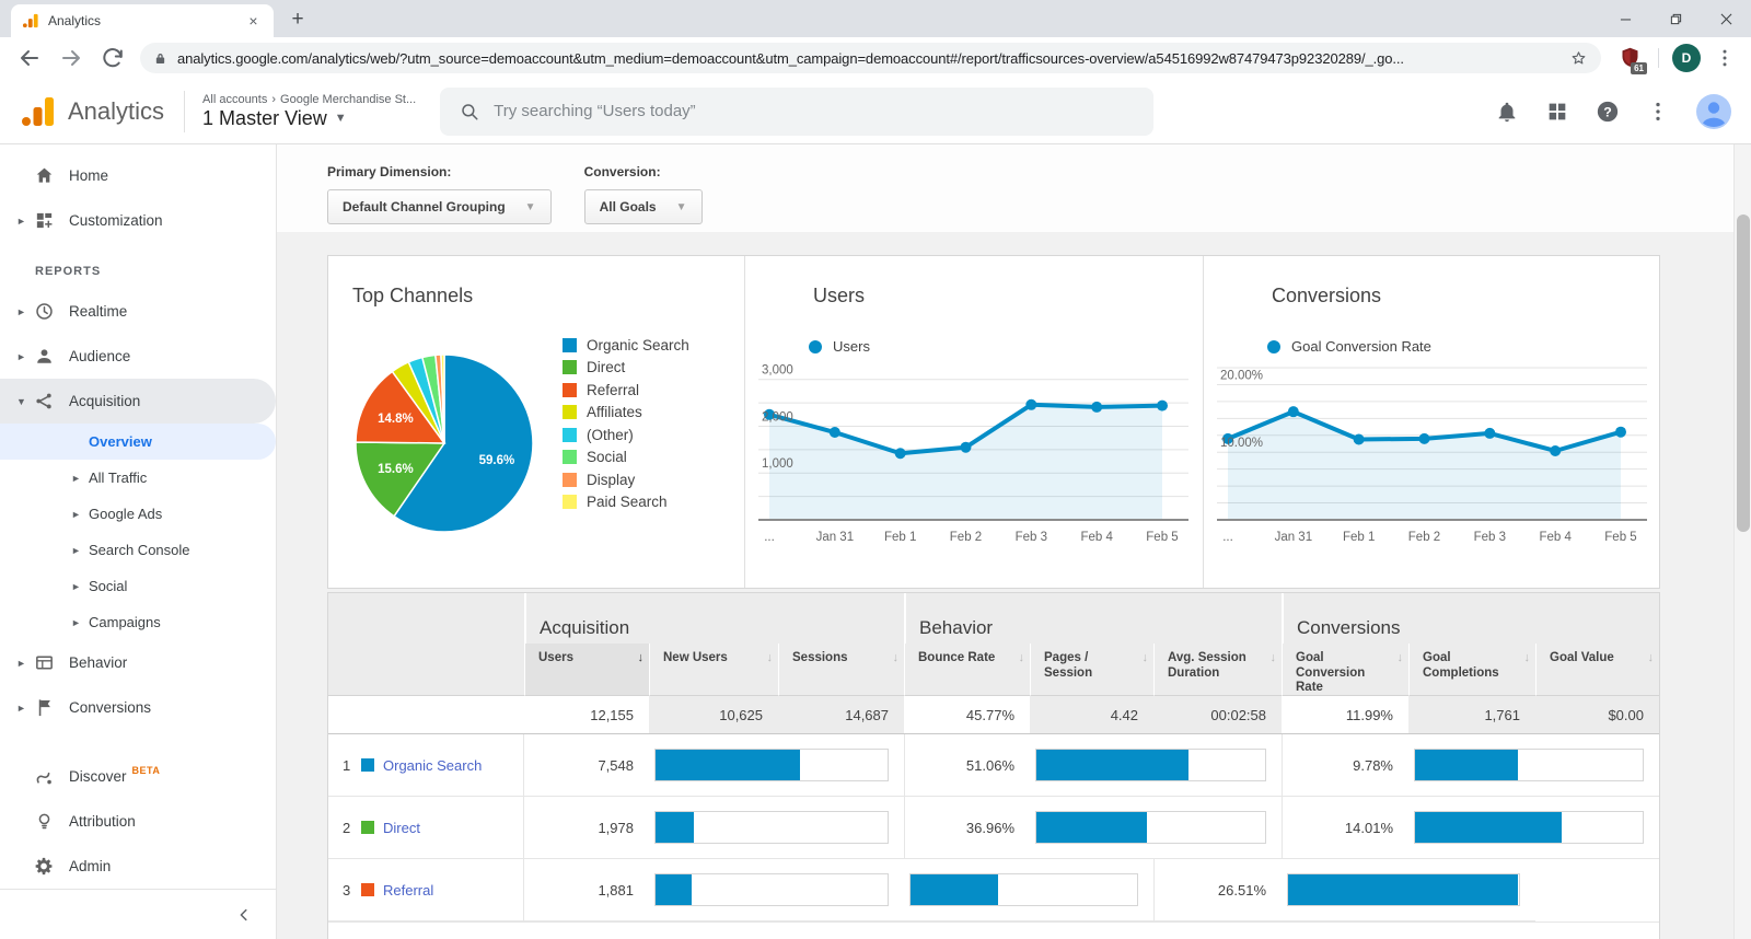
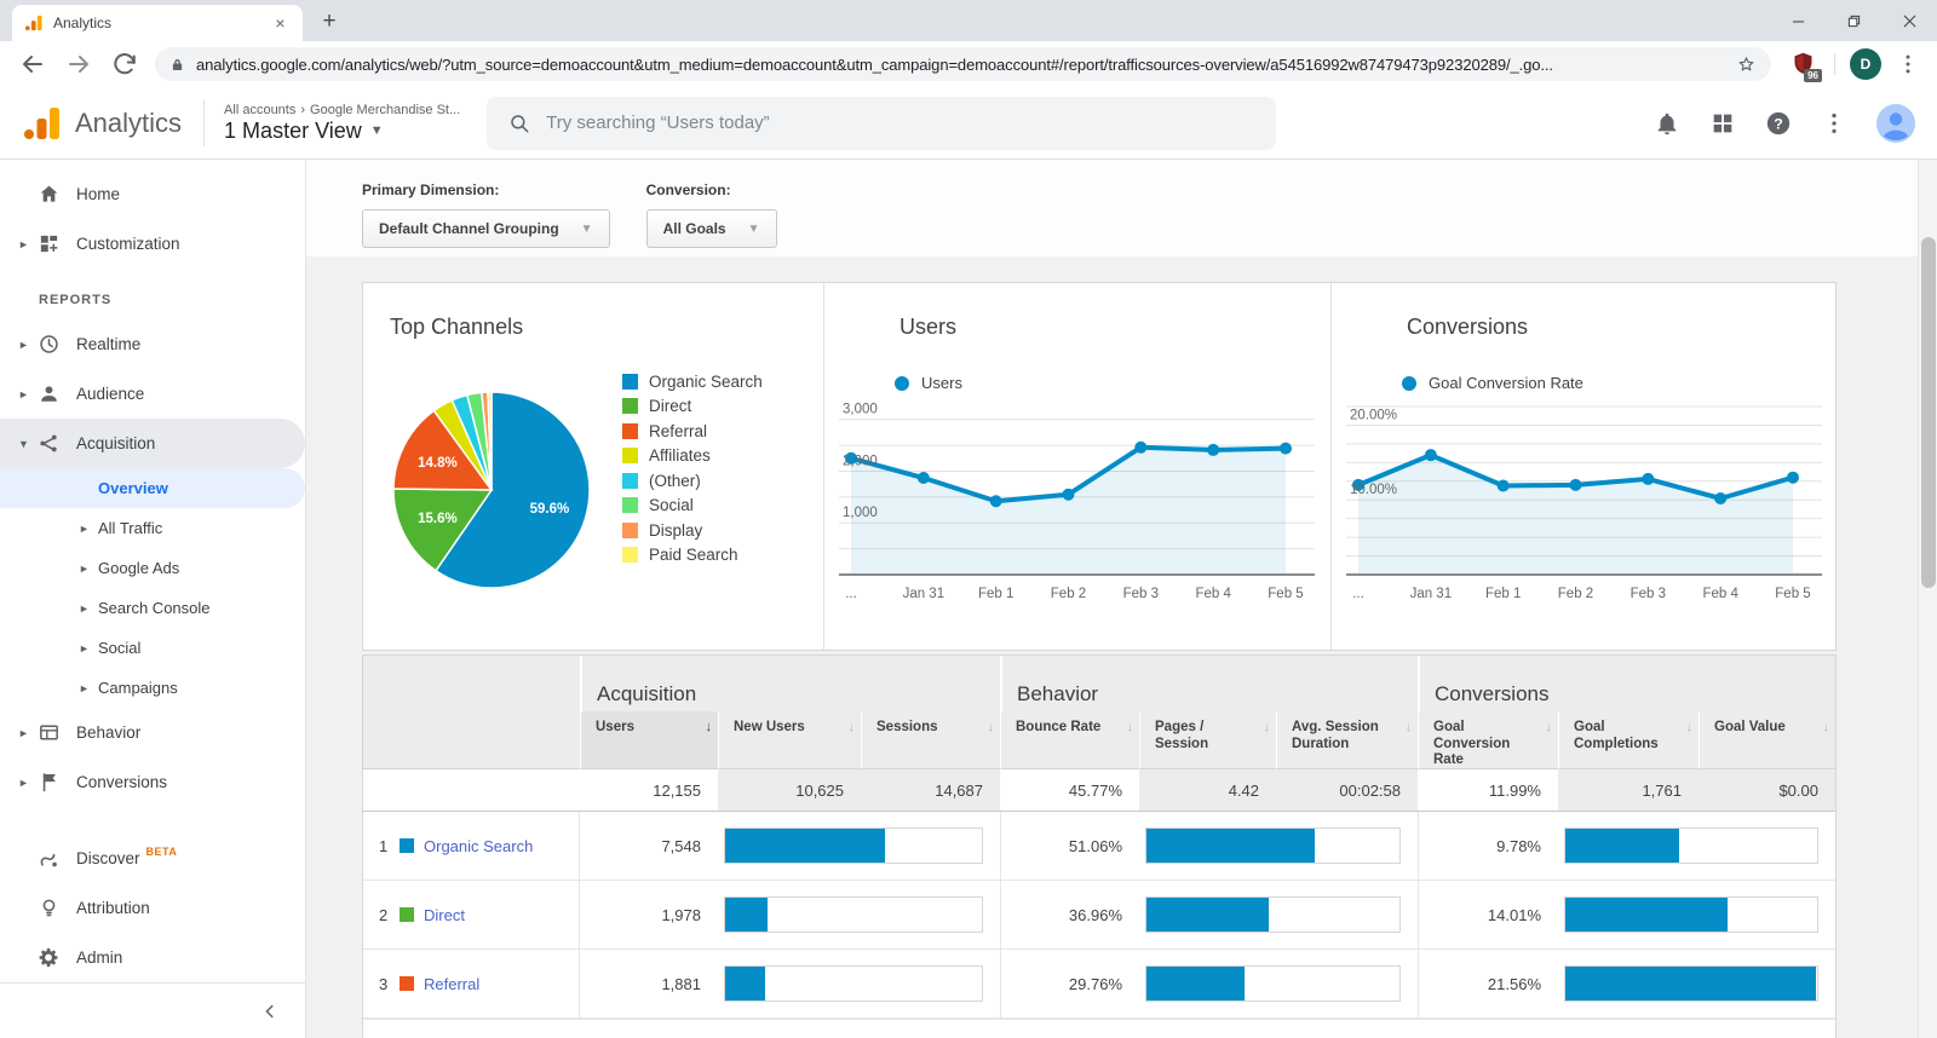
  Analytics
  ×
  +
  analytics.google.com/analytics/web/?utm_source=demoaccount&utm_medium=demoaccount&utm_campaign=demoaccount#/report/trafficsources-overview/a54516992w87479473p92320289/_.go...
- 61
+ 96
  D
  Analytics
  All accounts › Google Merchandise St...
  1 Master View
  ▼
  Try searching “Users today”
  ?
  Home
  ►
  Customization
  REPORTS
  ►
  Realtime
  ►
  Audience
  ▼
  Acquisition
  Overview
  ►
  All Traffic
  ►
  Google Ads
  ►
  Search Console
  ►
  Social
  ►
  Campaigns
  ►
  Behavior
  ►
  Conversions
  Discover
  BETA
  Attribution
  Admin
  Primary Dimension:
  Default Channel Grouping
  ▼
  Conversion:
  All Goals
  ▼
  Top Channels
  59.6%
  15.6%
  14.8%
  Organic Search
  Direct
  Referral
  Affiliates
  (Other)
  Social
  Display
  Paid Search
  Users
  Users
  1,000
  2,000
  3,000
  ...
  Jan 31
  Feb 1
  Feb 2
  Feb 3
  Feb 4
  Feb 5
  Conversions
  Goal Conversion Rate
  10.00%
  20.00%
  ...
  Jan 31
  Feb 1
  Feb 2
  Feb 3
  Feb 4
  Feb 5
  Acquisition
  Behavior
  Conversions
  Users
  ↓
  New Users
  ↓
  Sessions
  ↓
  Bounce Rate
  ↓
  Pages / Session
  ↓
  Avg. Session Duration
  ↓
  Goal Conversion Rate
  ↓
  Goal Completions
  ↓
  Goal Value
  ↓
  12,155
  10,625
  14,687
  45.77%
  4.42
  00:02:58
  11.99%
  1,761
  $0.00
  1
  Organic Search
  7,548
  51.06%
  9.78%
  2
  Direct
  1,978
  36.96%
  14.01%
  3
  Referral
  1,881
+ 29.76%
- 26.51%
+ 21.56%
